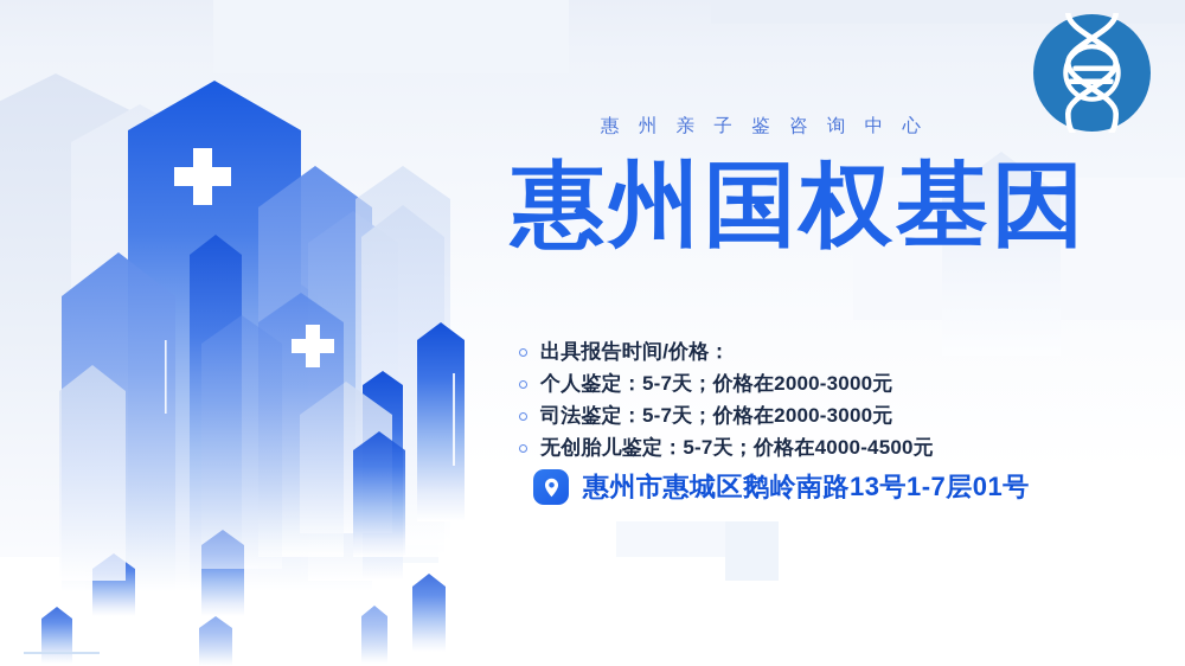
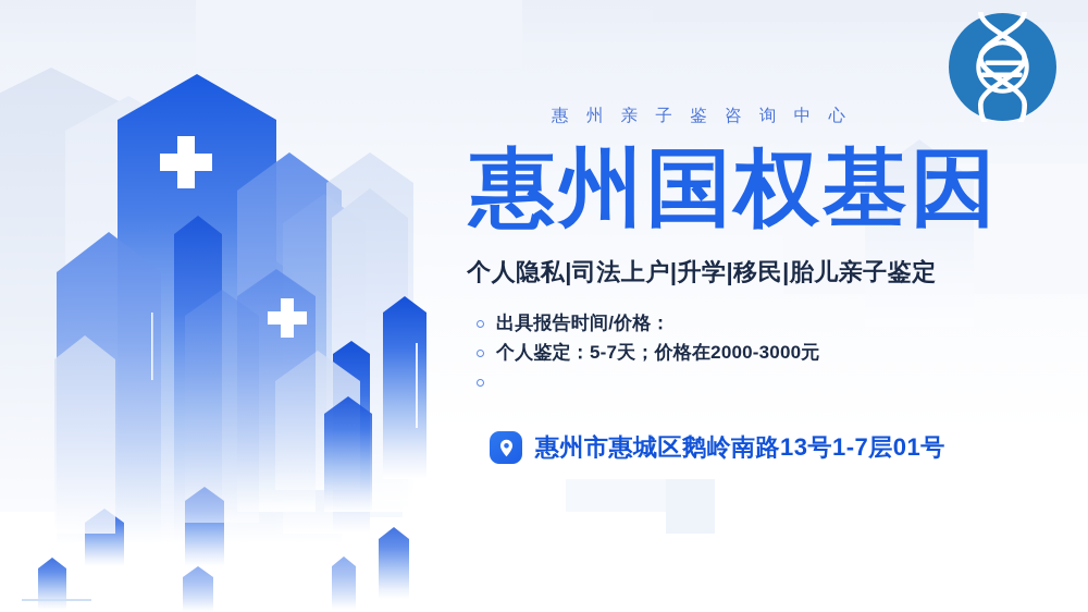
  惠 州 亲 子 鉴 咨 询 中 心
  惠州国权基因
+ 个人隐私|司法上户|升学|移民|胎儿亲子鉴定
  出具报告时间/价格：
  个人鉴定：5-7天；价格在2000-3000元
- 司法鉴定：5-7天；价格在2000-3000元
- 无创胎儿鉴定：5-7天；价格在4000-4500元
  惠州市惠城区鹅岭南路13号1-7层01号
